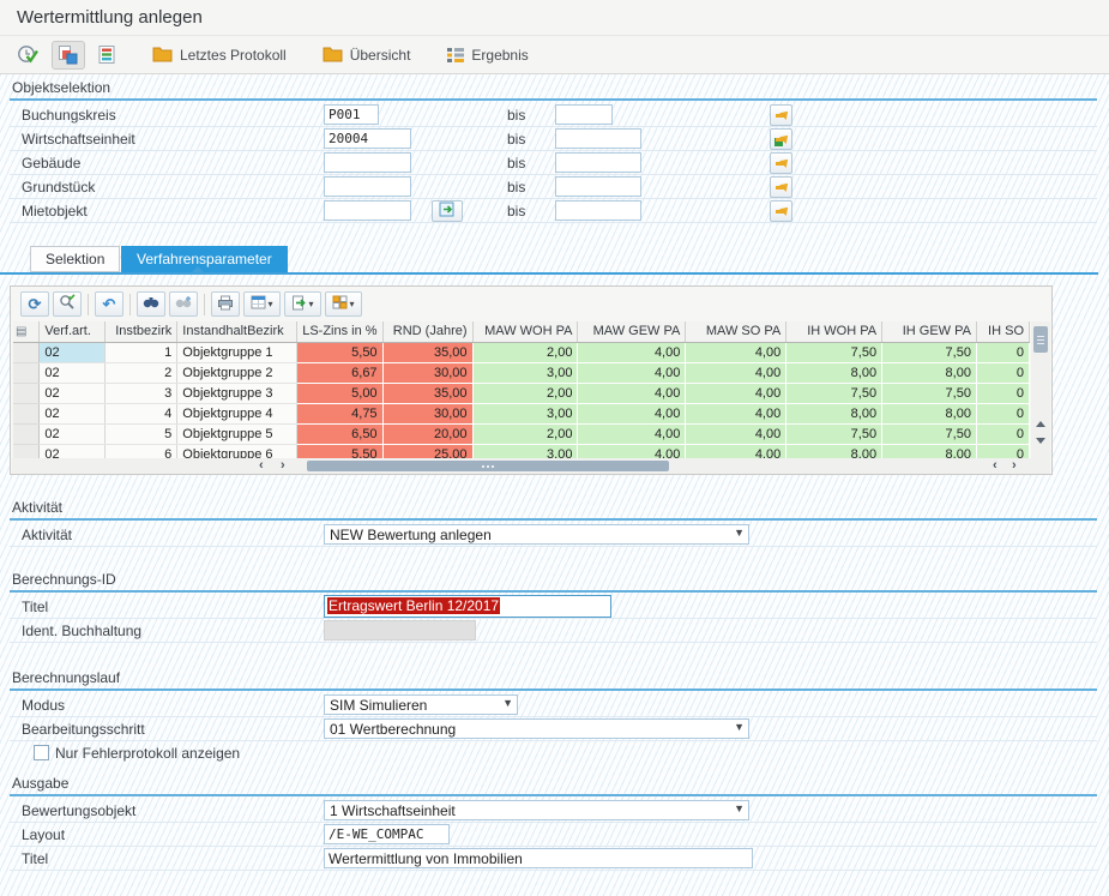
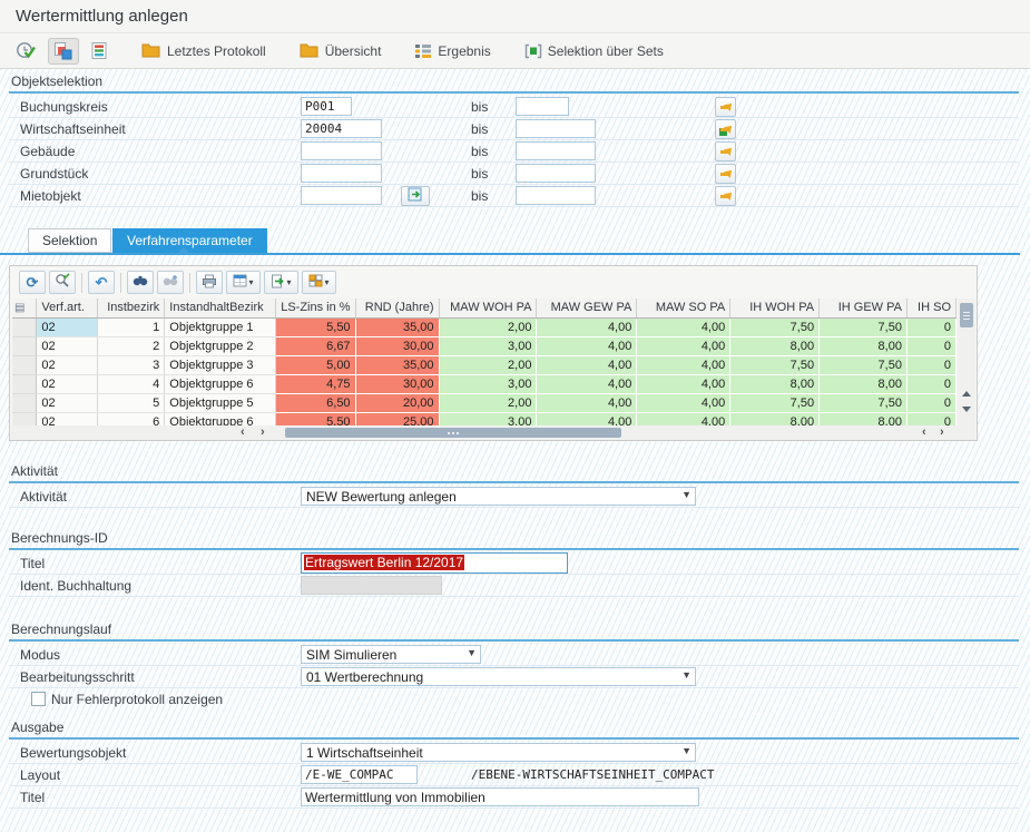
  Wertermittlung anlegen
  Letztes Protokoll
  Übersicht
  Ergebnis
+ Selektion über Sets
  Objektselektion
  Buchungskreis
  P001
  bis
  Wirtschaftseinheit
  20004
  bis
  Gebäude
  bis
  Grundstück
  bis
  Mietobjekt
  bis
  Selektion
  Verfahrensparameter
  ⟳
  ↶
  ▾
  ▾
  ▾
  ▤	Verf.art.	Instbezirk	InstandhaltBezirk	LS-Zins in %	RND (Jahre)	MAW WOH PA	MAW GEW PA	MAW SO PA	IH WOH PA	IH GEW PA	IH SO
  	02	1	Objektgruppe 1	5,50	35,00	2,00	4,00	4,00	7,50	7,50	0
  	02	2	Objektgruppe 2	6,67	30,00	3,00	4,00	4,00	8,00	8,00	0
  	02	3	Objektgruppe 3	5,00	35,00	2,00	4,00	4,00	7,50	7,50	0
- 	02	4	Objektgruppe 4	4,75	30,00	3,00	4,00	4,00	8,00	8,00	0
+ 	02	4	Objektgruppe 6	4,75	30,00	3,00	4,00	4,00	8,00	8,00	0
  	02	5	Objektgruppe 5	6,50	20,00	2,00	4,00	4,00	7,50	7,50	0
  	02	6	Objektgruppe 6	5,50	25,00	3,00	4,00	4,00	8,00	8,00	0
  ‹
  ›
  ‹
  ›
  Aktivität
  Aktivität
  NEW Bewertung anlegen
  ▼
  Berechnungs-ID
  Titel
  Ertragswert Berlin 12/2017
  Ident. Buchhaltung
  Berechnungslauf
  Modus
  SIM Simulieren
  ▼
  Bearbeitungsschritt
  01 Wertberechnung
  ▼
  Nur Fehlerprotokoll anzeigen
  Ausgabe
  Bewertungsobjekt
  1 Wirtschaftseinheit
  ▼
  Layout
  /E-WE_COMPAC
+ /EBENE-WIRTSCHAFTSEINHEIT_COMPACT
  Titel
  Wertermittlung von Immobilien
